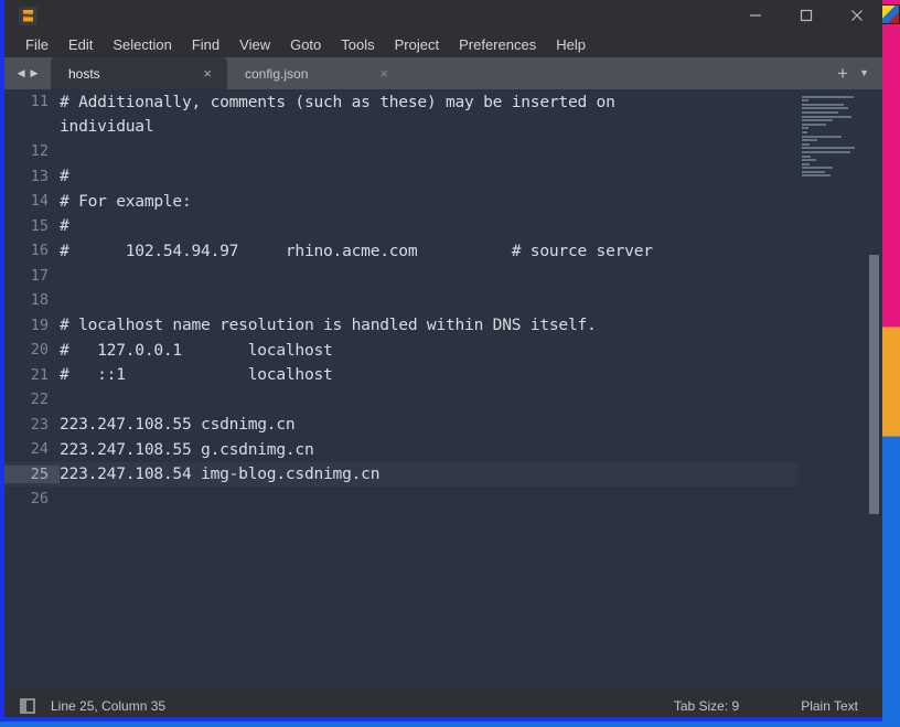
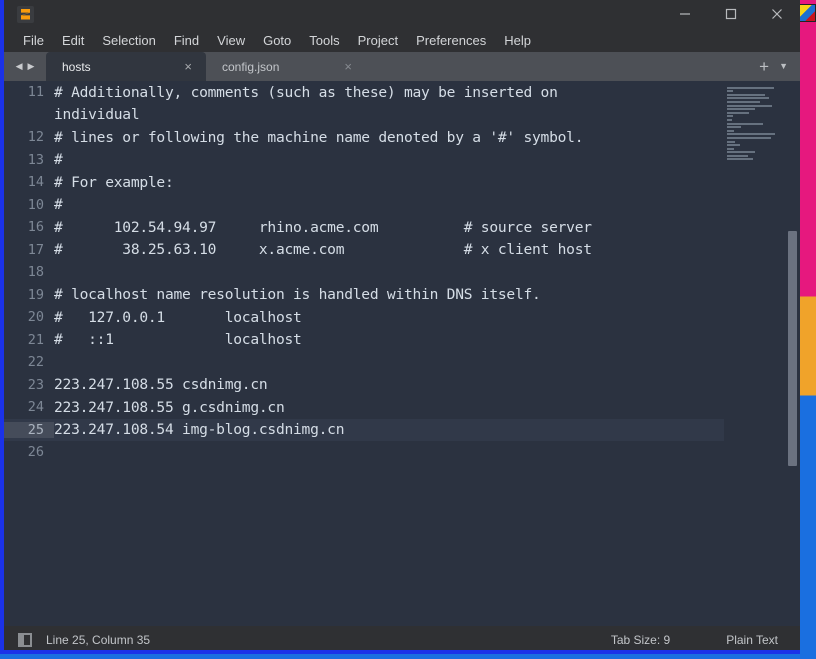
  File
  Edit
  Selection
  Find
  View
  Goto
  Tools
  Project
  Preferences
  Help
  ◀
  ▶
  hosts
  ×
  config.json
  ×
  +
  ▼
  11
  # Additionally, comments (such as these) may be inserted on
  individual
  12
+ # lines or following the machine name denoted by a '#' symbol.
  13
  #
  14
  # For example:
- 15
+ 10
  #
  16
  # 102.54.94.97 rhino.acme.com # source server
  17
+ # 38.25.63.10 x.acme.com # x client host
  18
  19
  # localhost name resolution is handled within DNS itself.
  20
  # 127.0.0.1 localhost
  21
  # ::1 localhost
  22
  23
  223.247.108.55 csdnimg.cn
  24
  223.247.108.55 g.csdnimg.cn
  25
  223.247.108.54 img-blog.csdnimg.cn
  26
  Line 25, Column 35
  Tab Size: 9
  Plain Text
